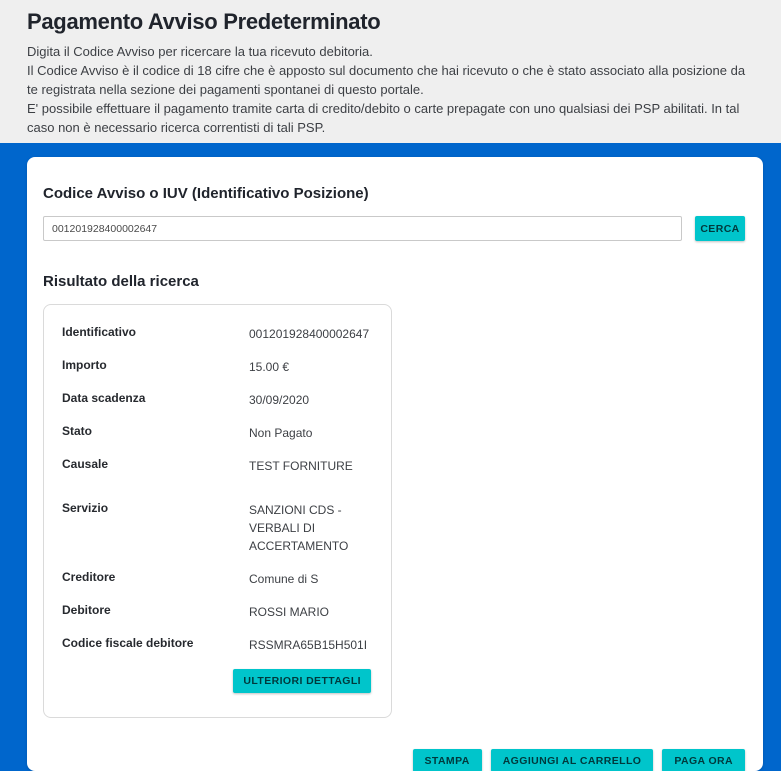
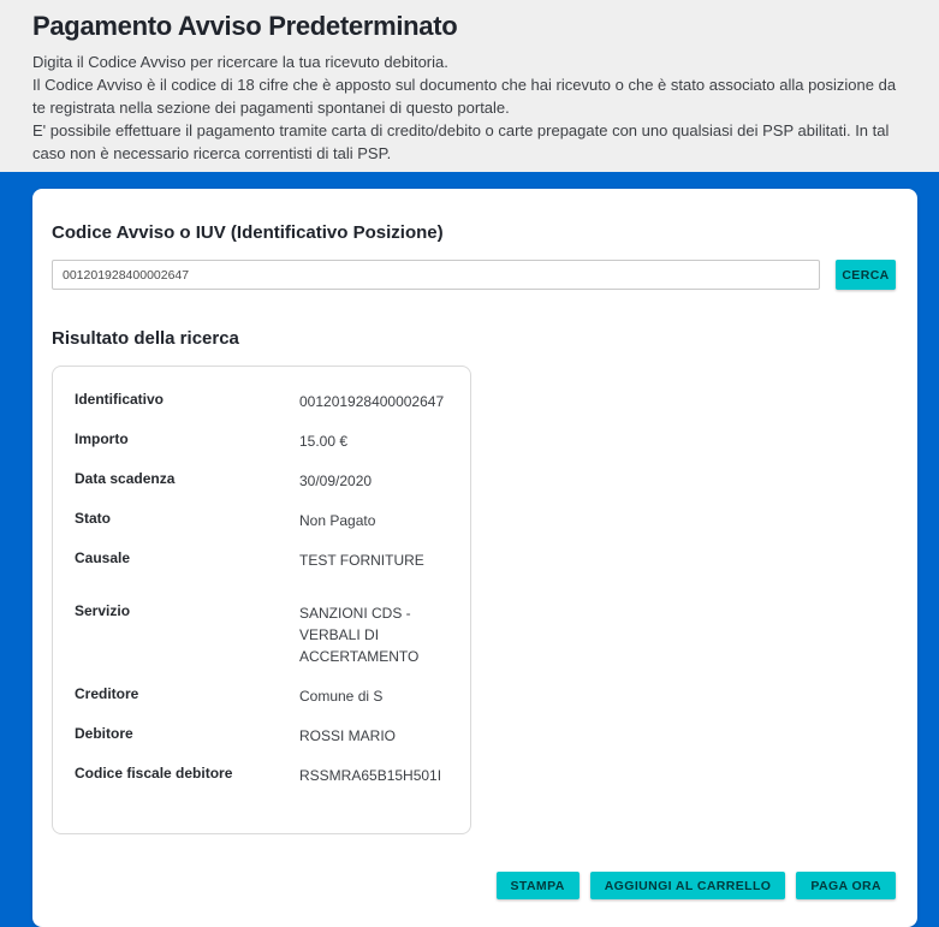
  Pagamento Avviso Predeterminato
  Digita il Codice Avviso per ricercare la tua ricevuto debitoria.
  Il Codice Avviso è il codice di 18 cifre che è apposto sul documento che hai ricevuto o che è stato associato alla posizione da te registrata nella sezione dei pagamenti spontanei di questo portale.
  E' possibile effettuare il pagamento tramite carta di credito/debito o carte prepagate con uno qualsiasi dei PSP abilitati. In tal caso non è necessario ricerca correntisti di tali PSP.
  Codice Avviso o IUV (Identificativo Posizione)
  001201928400002647
  CERCA
  Risultato della ricerca
  Identificativo
  001201928400002647
  Importo
  15.00 €
  Data scadenza
  30/09/2020
  Stato
  Non Pagato
  Causale
  TEST FORNITURE
  Servizio
  SANZIONI CDS - VERBALI DI ACCERTAMENTO
  Creditore
  Comune di S
  Debitore
  ROSSI MARIO
  Codice fiscale debitore
  RSSMRA65B15H501I
- ULTERIORI DETTAGLI
  STAMPA
  AGGIUNGI AL CARRELLO
  PAGA ORA
